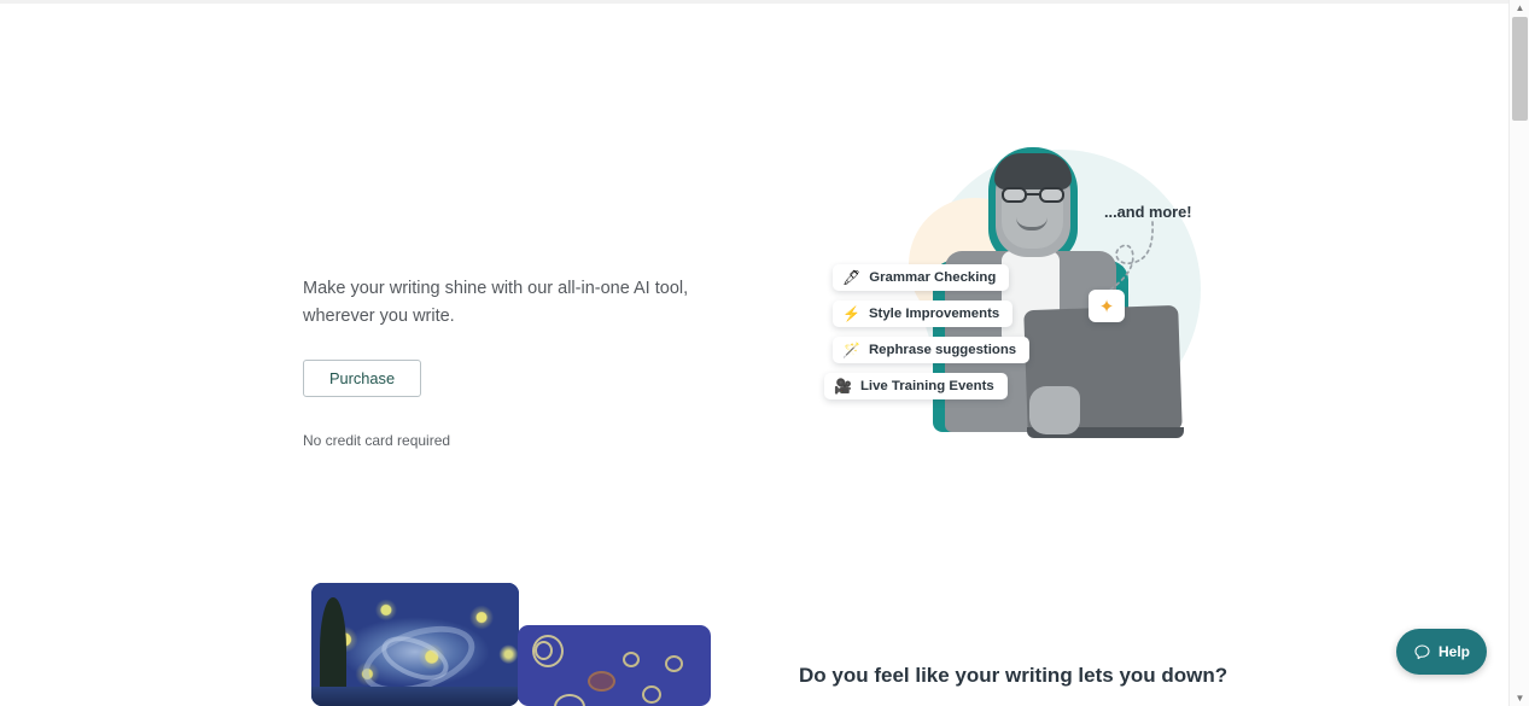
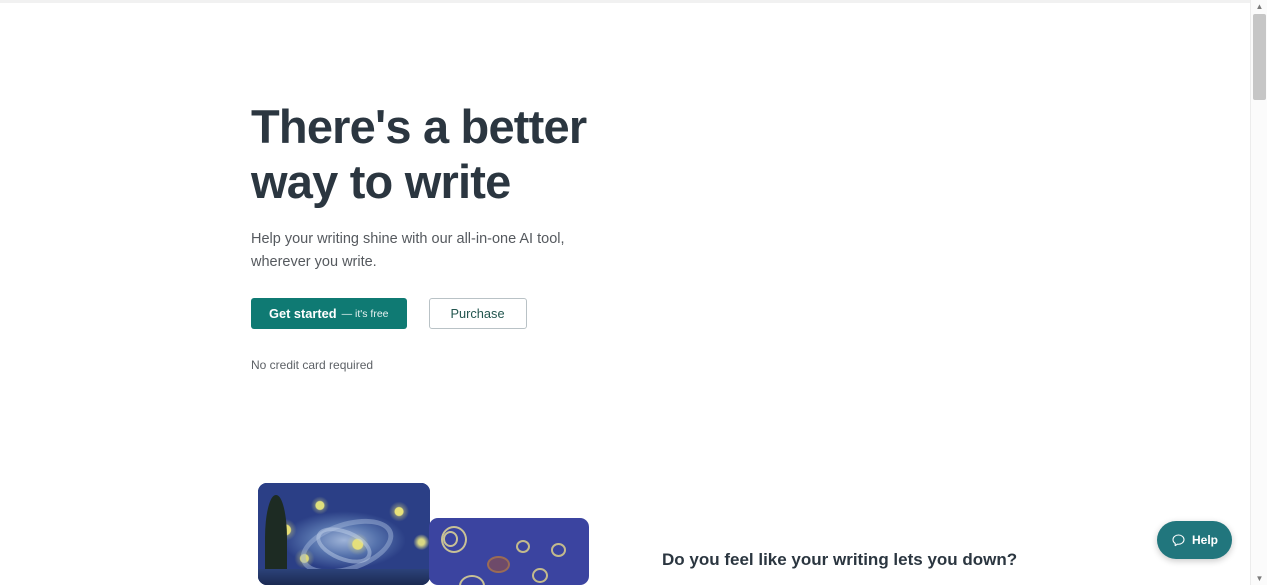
+ There's a better way to write
- Make your writing shine with our all-in-one AI tool, wherever you write.
+ Help your writing shine with our all-in-one AI tool, wherever you write.
+ Get started
+ — it's free
  Purchase
  No credit card required
- 🖋
- Grammar Checking
- ⚡
- Style Improvements
- 🪄
- Rephrase suggestions
- 🎥
- Live Training Events
- ✦
- ...and more!
  Do you feel like your writing lets you down?
  Help
  ▲
  ▼
